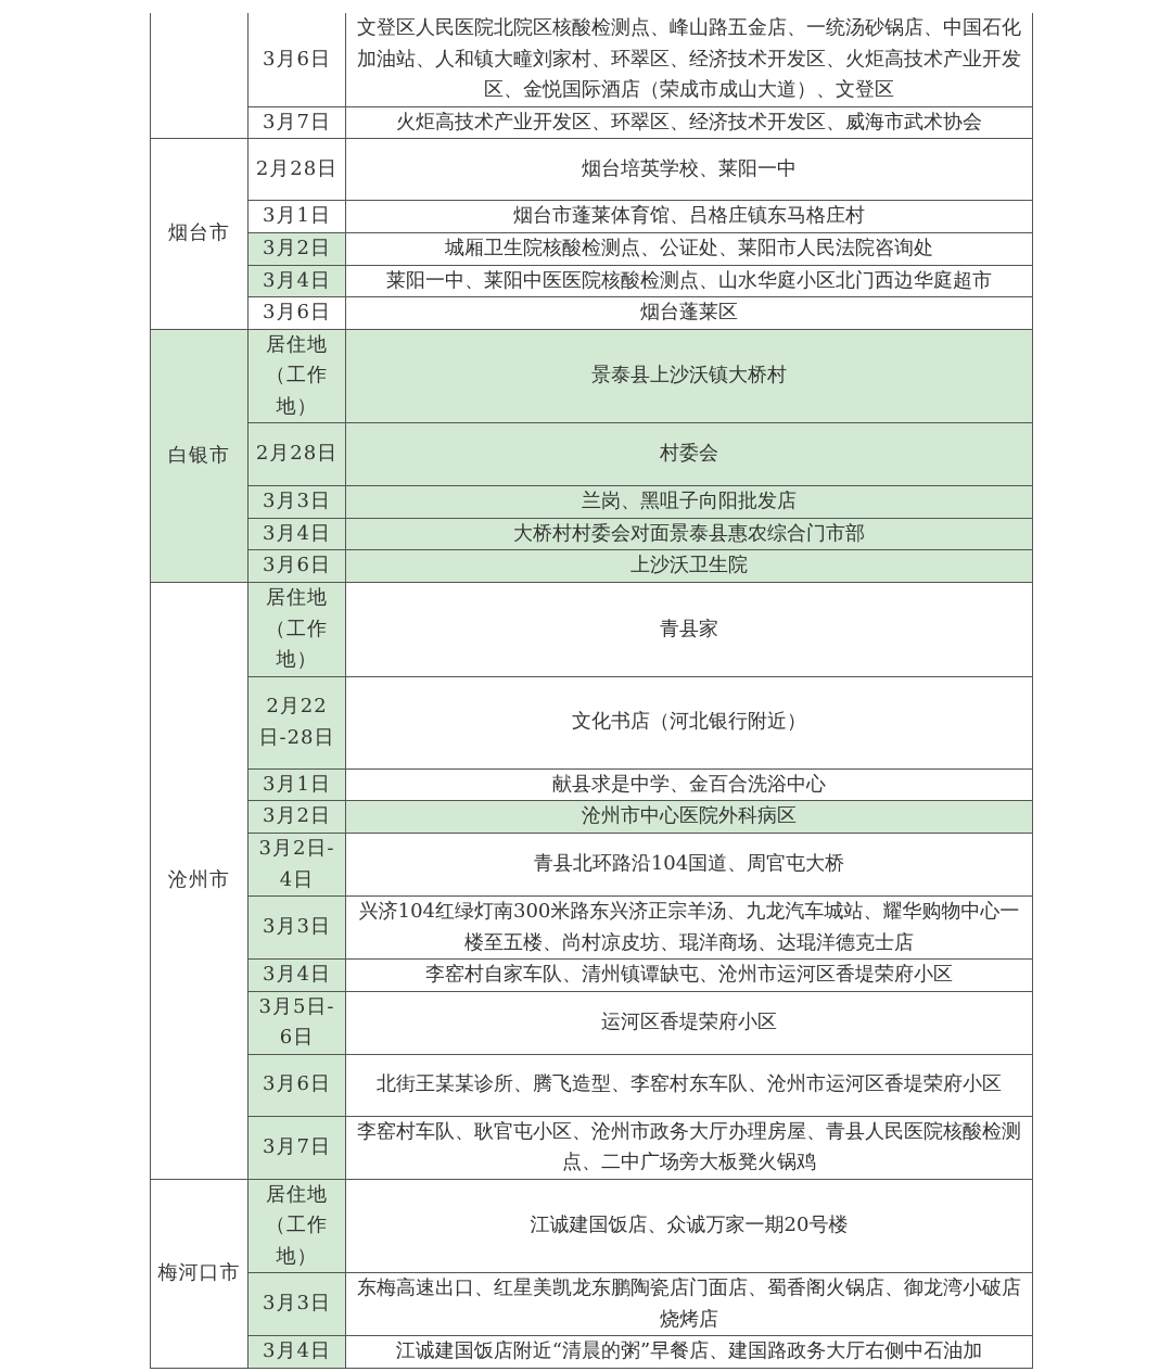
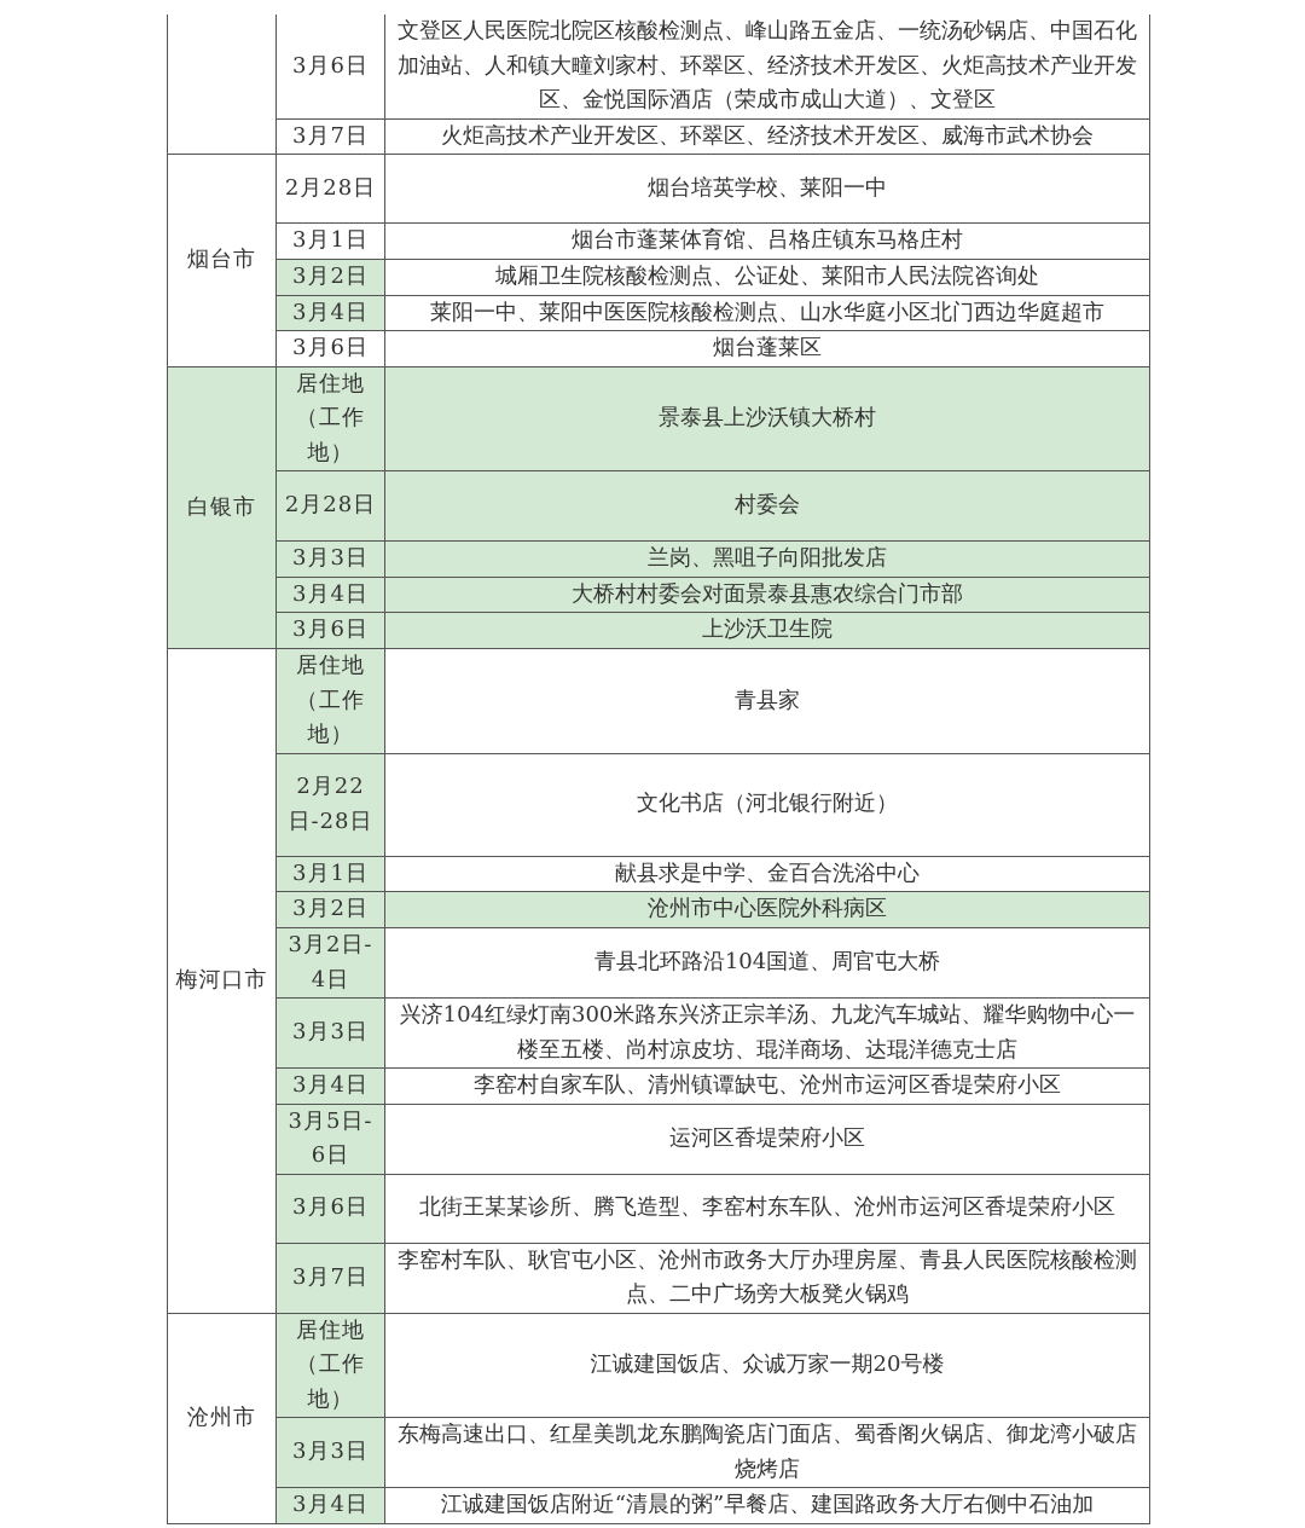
  	3月6日	文登区人民医院北院区核酸检测点、峰山路五金店、一统汤砂锅店、中国石化加油站、人和镇大疃刘家村、环翠区、经济技术开发区、火炬高技术产业开发区、金悦国际酒店（荣成市成山大道）、文登区
  3月7日	火炬高技术产业开发区、环翠区、经济技术开发区、威海市武术协会
  烟台市	2月28日	烟台培英学校、莱阳一中
  3月1日	烟台市蓬莱体育馆、吕格庄镇东马格庄村
  3月2日	城厢卫生院核酸检测点、公证处、莱阳市人民法院咨询处
  3月4日	莱阳一中、莱阳中医医院核酸检测点、山水华庭小区北门西边华庭超市
  3月6日	烟台蓬莱区
  白银市	居住地（工作地）	景泰县上沙沃镇大桥村
  2月28日	村委会
  3月3日	兰岗、黑咀子向阳批发店
  3月4日	大桥村村委会对面景泰县惠农综合门市部
  3月6日	上沙沃卫生院
- 沧州市	居住地（工作地）	青县家
+ 梅河口市	居住地（工作地）	青县家
  2月22日-28日	文化书店（河北银行附近）
  3月1日	献县求是中学、金百合洗浴中心
  3月2日	沧州市中心医院外科病区
  3月2日-4日	青县北环路沿104国道、周官屯大桥
  3月3日	兴济104红绿灯南300米路东兴济正宗羊汤、九龙汽车城站、耀华购物中心一楼至五楼、尚村凉皮坊、琨洋商场、达琨洋德克士店
  3月4日	李窑村自家车队、清州镇谭缺屯、沧州市运河区香堤荣府小区
  3月5日-6日	运河区香堤荣府小区
  3月6日	北街王某某诊所、腾飞造型、李窑村东车队、沧州市运河区香堤荣府小区
  3月7日	李窑村车队、耿官屯小区、沧州市政务大厅办理房屋、青县人民医院核酸检测点、二中广场旁大板凳火锅鸡
- 梅河口市	居住地（工作地）	江诚建国饭店、众诚万家一期20号楼
+ 沧州市	居住地（工作地）	江诚建国饭店、众诚万家一期20号楼
  3月3日	东梅高速出口、红星美凯龙东鹏陶瓷店门面店、蜀香阁火锅店、御龙湾小破店烧烤店
  3月4日	江诚建国饭店附近“清晨的粥”早餐店、建国路政务大厅右侧中石油加
